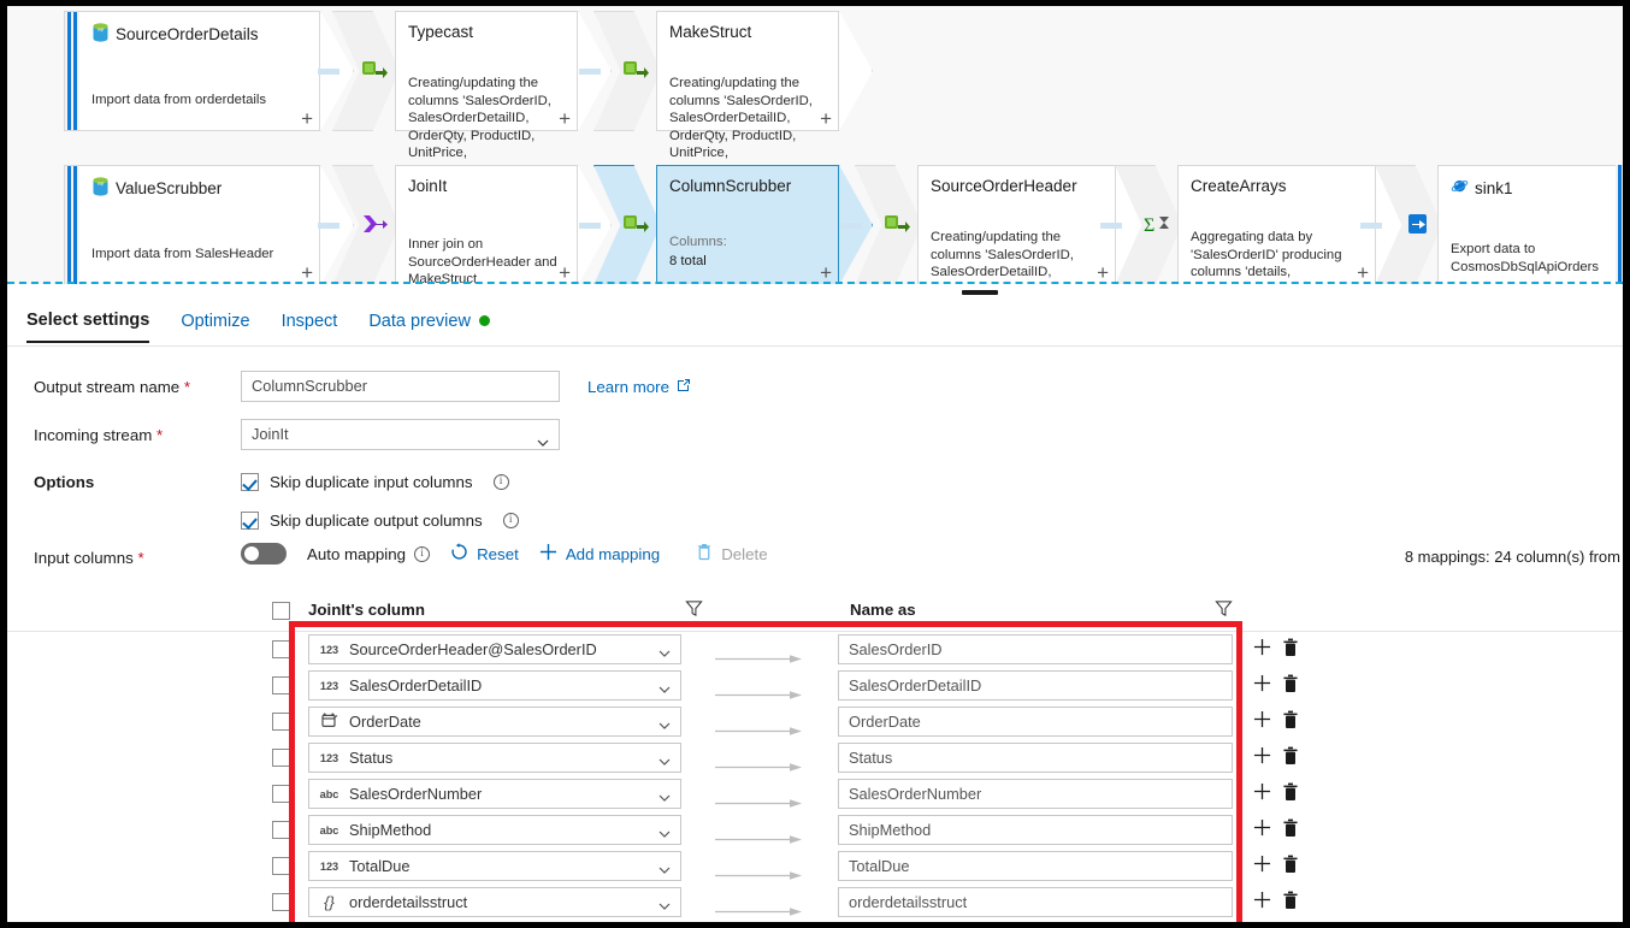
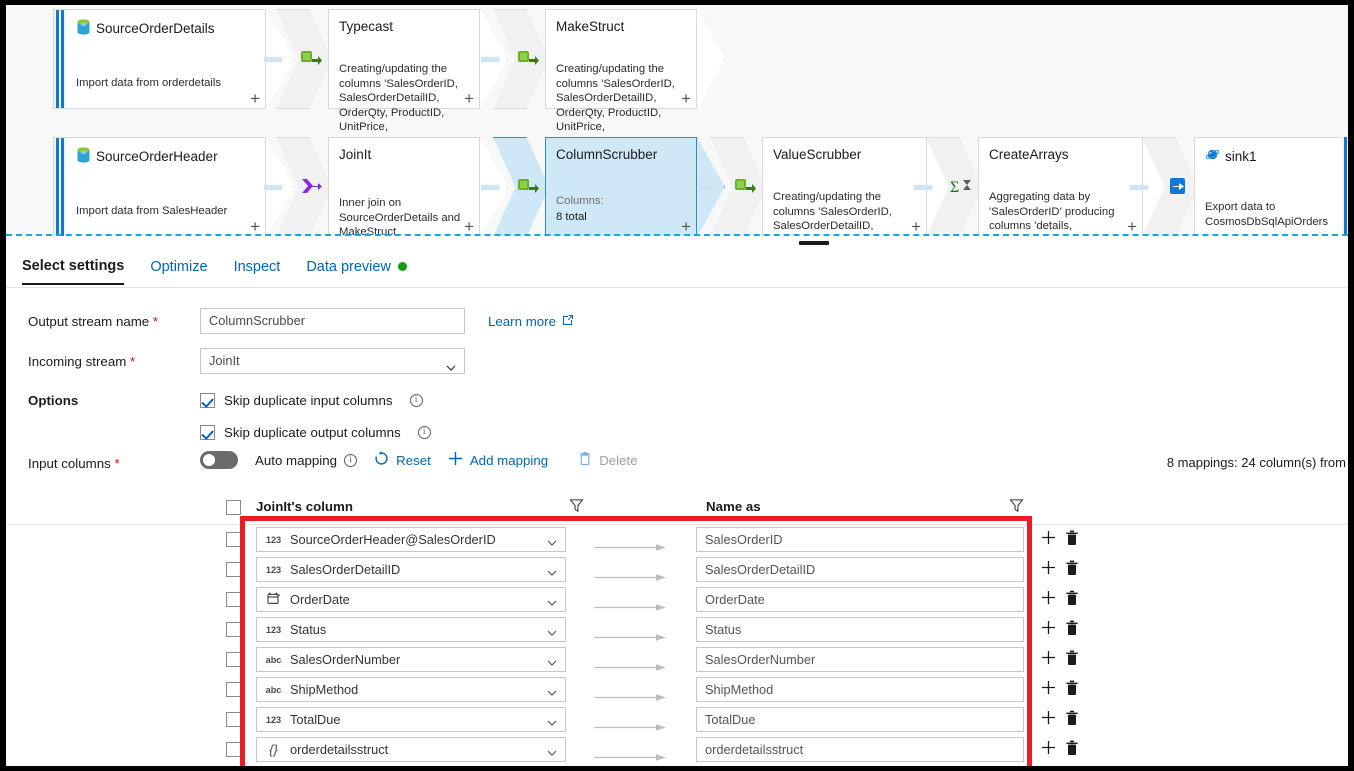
  SourceOrderDetails
  Import data from orderdetails
  +
  Typecast
  Creating/updating the columns 'SalesOrderID, SalesOrderDetailID, OrderQty, ProductID, UnitPrice,
  +
  MakeStruct
  Creating/updating the columns 'SalesOrderID, SalesOrderDetailID, OrderQty, ProductID, UnitPrice,
  +
- ValueScrubber
+ SourceOrderHeader
  Import data from SalesHeader
  +
  JoinIt
- Inner join on SourceOrderHeader and MakeStruct
+ Inner join on SourceOrderDetails and MakeStruct
  +
  ColumnScrubber
  Columns:
  8 total
  +
- SourceOrderHeader
+ ValueScrubber
  +
  Σ
  CreateArrays
  +
  sink1
  Export data to CosmosDbSqlApiOrders
  Select settings
  Optimize
  Inspect
  Data preview
  Output stream name *
  ColumnScrubber
  Learn more
  Incoming stream *
  JoinIt
  Options
  Skip duplicate input columns
  i
  Skip duplicate output columns
  i
  Input columns *
  Auto mapping
  i
  Reset
  Add mapping
  Delete
  8 mappings: 24 column(s) from
  JoinIt's column
  Name as
  123
  SourceOrderHeader@SalesOrderID
  SalesOrderID
  123
  SalesOrderDetailID
  SalesOrderDetailID
  OrderDate
  OrderDate
  123
  Status
  Status
  abc
  SalesOrderNumber
  SalesOrderNumber
  abc
  ShipMethod
  ShipMethod
  123
  TotalDue
  TotalDue
  {}
  orderdetailsstruct
  orderdetailsstruct
